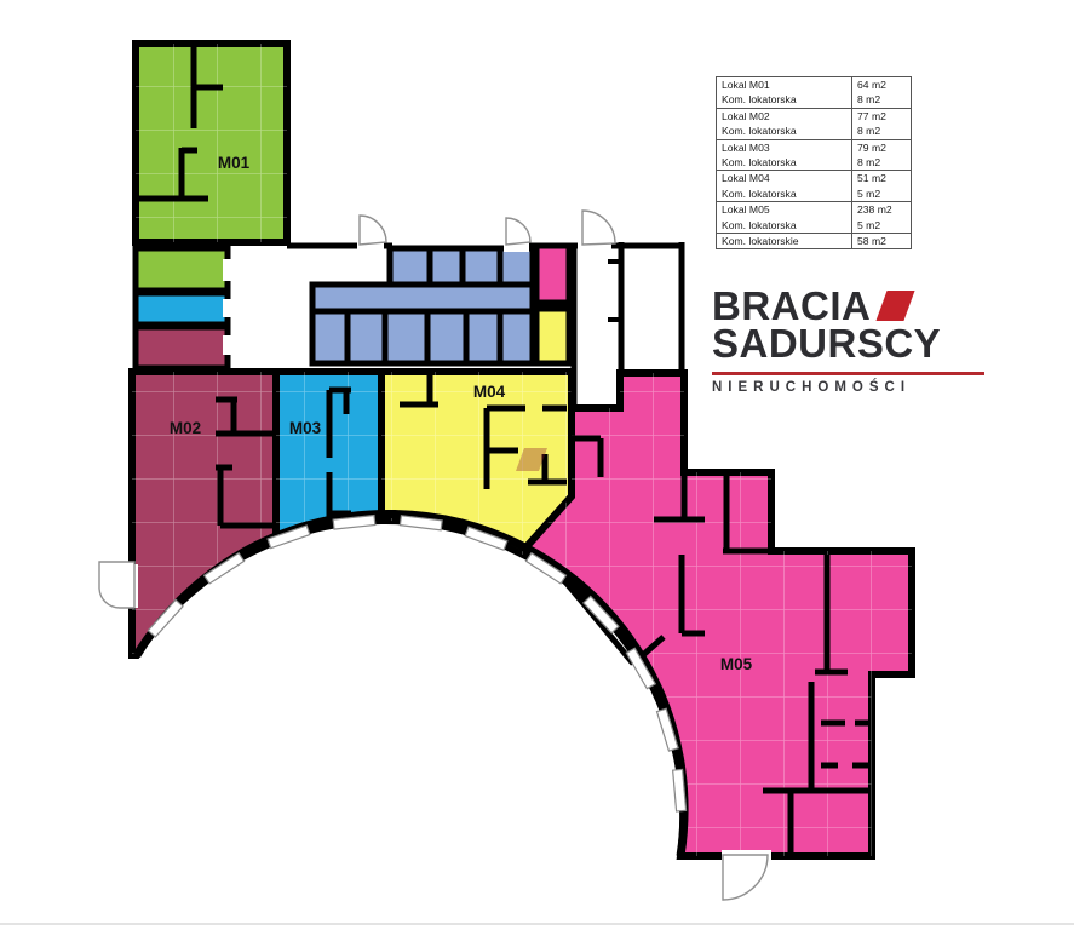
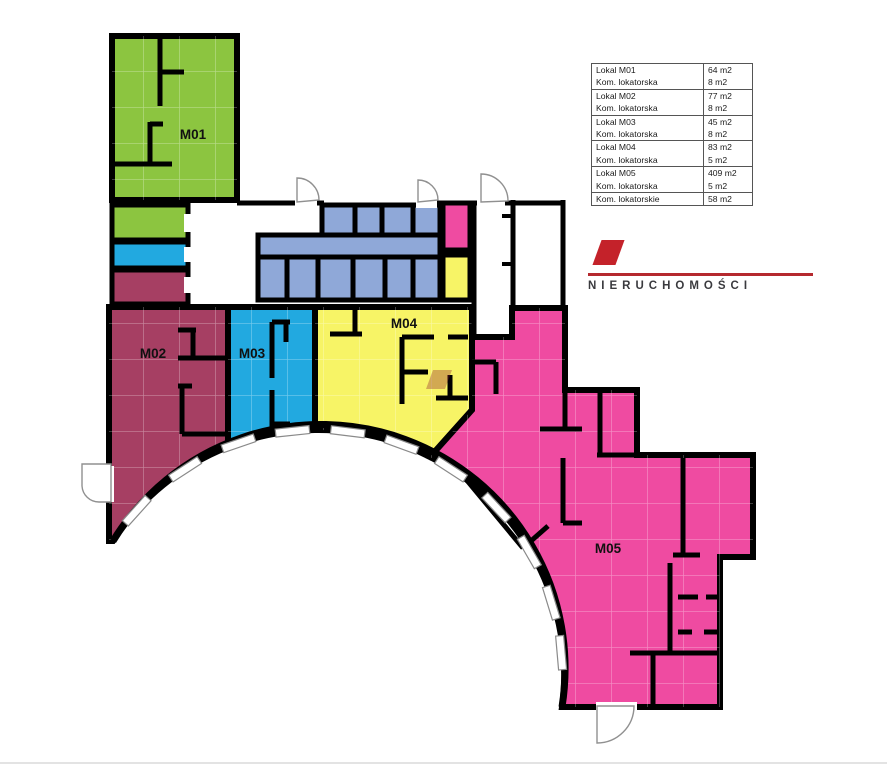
  M01
  M02
  M03
  M04
  M05
  Lokal M01
  64 m2
  Kom. lokatorska
  8 m2
  Lokal M02
  77 m2
  Kom. lokatorska
  8 m2
  Lokal M03
- 79 m2
+ 45 m2
  Kom. lokatorska
  8 m2
  Lokal M04
- 51 m2
+ 83 m2
  Kom. lokatorska
  5 m2
  Lokal M05
- 238 m2
+ 409 m2
  Kom. lokatorska
  5 m2
  Kom. lokatorskie
  58 m2
- BRACIA
- SADURSCY
  NIERUCHOMOŚCI
